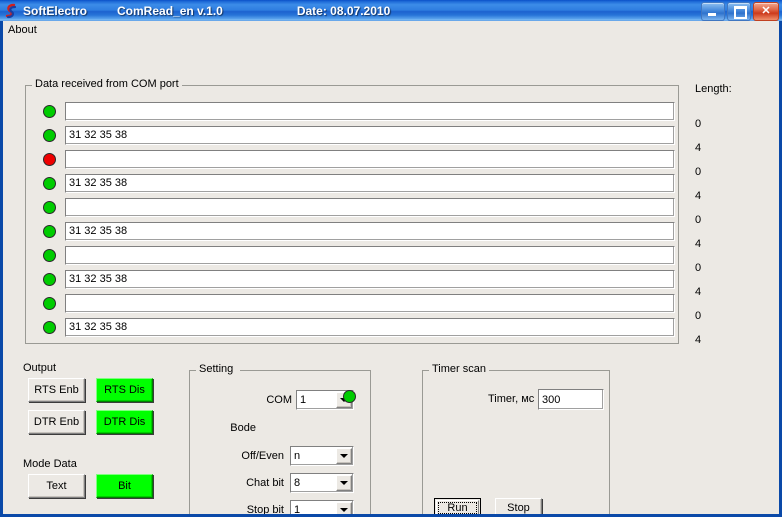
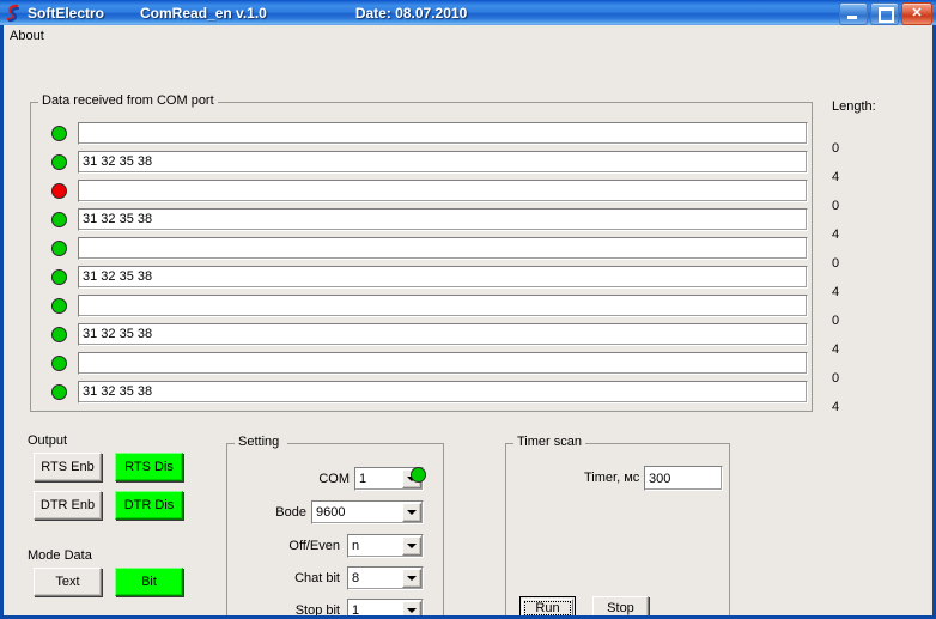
  SoftElectro
  ComRead_en v.1.0
  Date: 08.07.2010
  ✕
  About
  Data received from COM port
  31 32 35 38
  31 32 35 38
  31 32 35 38
  31 32 35 38
  31 32 35 38
  Length:
  0
  4
  0
  4
  0
  4
  0
  4
  0
  4
  Output
  RTS Enb
  RTS Dis
  DTR Enb
  DTR Dis
  Mode Data
  Text
  Bit
  Setting
  COM
  1
  Bode
+ 9600
  Off/Even
  n
  Chat bit
  8
  Stop bit
  1
  Timer scan
  Timer, мс
  300
  Run
  Stop
